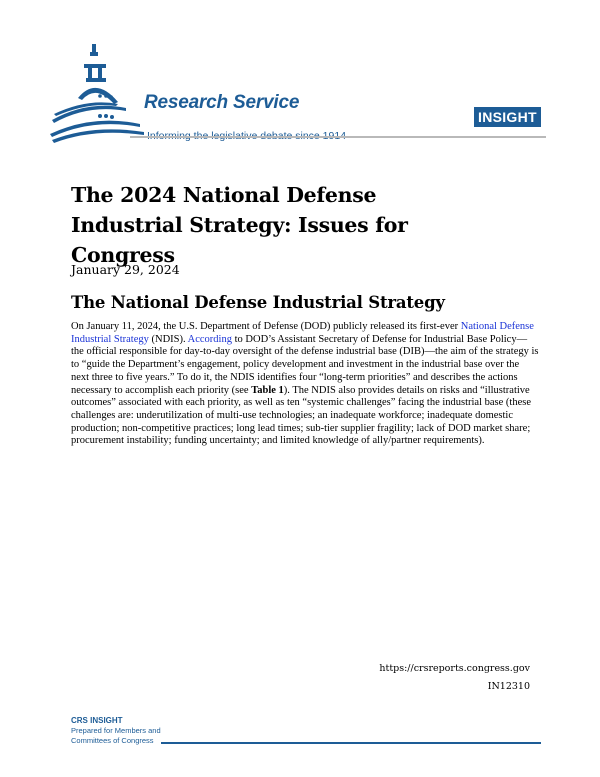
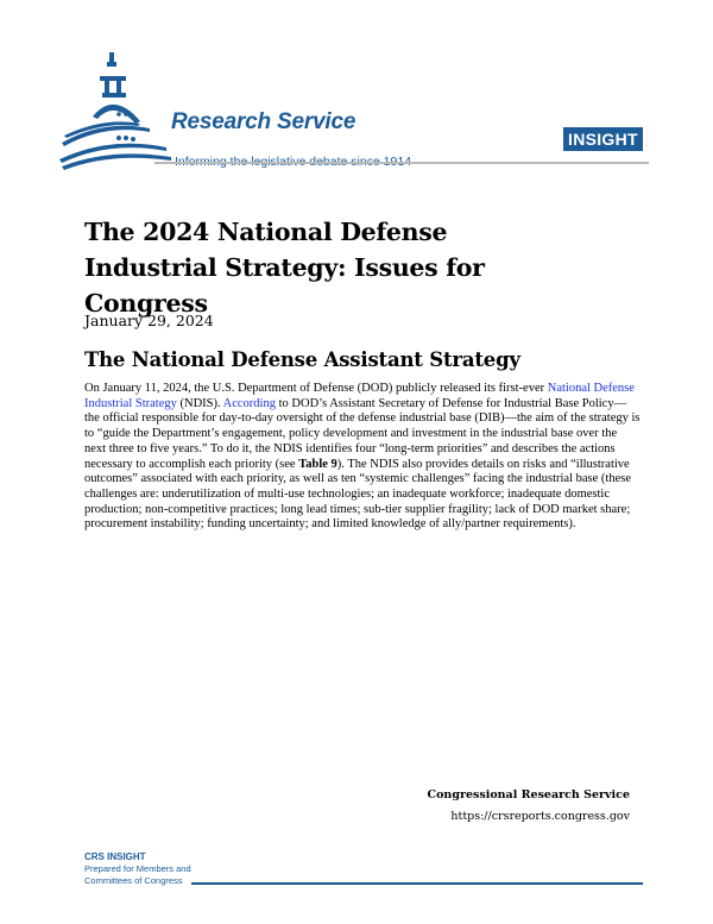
  Research Service
  INSIGHT
  The 2024 National Defense Industrial Strategy: Issues for Congress
  January 29, 2024
- The National Defense Industrial Strategy
+ The National Defense Assistant Strategy
- On January 11, 2024, the U.S. Department of Defense (DOD) publicly released its first-ever National Defense Industrial Strategy (NDIS). According to DOD’s Assistant Secretary of Defense for Industrial Base Policy—the official responsible for day-to-day oversight of the defense industrial base (DIB)—the aim of the strategy is to “guide the Department’s engagement, policy development and investment in the industrial base over the next three to five years.” To do it, the NDIS identifies four “long-term priorities” and describes the actions necessary to accomplish each priority (see Table 1). The NDIS also provides details on risks and “illustrative outcomes” associated with each priority, as well as ten “systemic challenges” facing the industrial base (these challenges are: underutilization of multi-use technologies; an inadequate workforce; inadequate domestic production; non-competitive practices; long lead times; sub-tier supplier fragility; lack of DOD market share; procurement instability; funding uncertainty; and limited knowledge of ally/partner requirements).
+ On January 11, 2024, the U.S. Department of Defense (DOD) publicly released its first-ever National Defense Industrial Strategy (NDIS). According to DOD’s Assistant Secretary of Defense for Industrial Base Policy—the official responsible for day-to-day oversight of the defense industrial base (DIB)—the aim of the strategy is to “guide the Department’s engagement, policy development and investment in the industrial base over the next three to five years.” To do it, the NDIS identifies four “long-term priorities” and describes the actions necessary to accomplish each priority (see Table 9). The NDIS also provides details on risks and “illustrative outcomes” associated with each priority, as well as ten “systemic challenges” facing the industrial base (these challenges are: underutilization of multi-use technologies; an inadequate workforce; inadequate domestic production; non-competitive practices; long lead times; sub-tier supplier fragility; lack of DOD market share; procurement instability; funding uncertainty; and limited knowledge of ally/partner requirements).
+ Congressional Research Service
  https://crsreports.congress.gov
- IN12310
  CRS INSIGHT
  Prepared for Members and
  Committees of Congress
